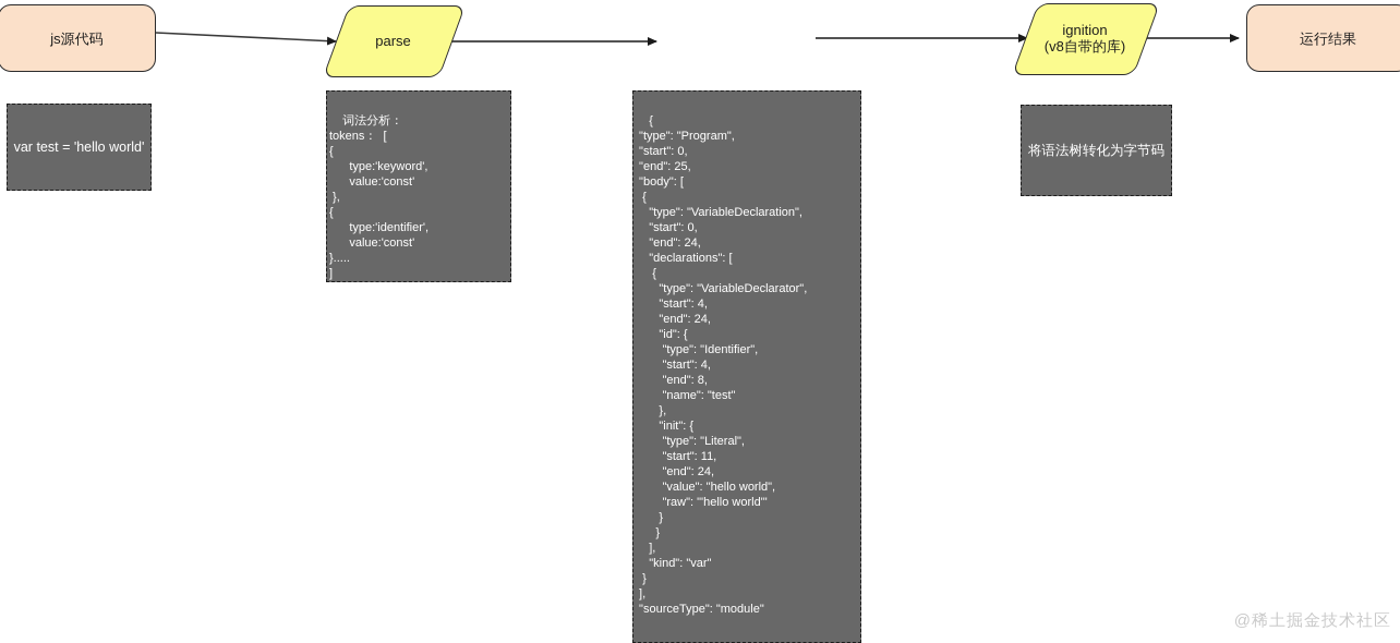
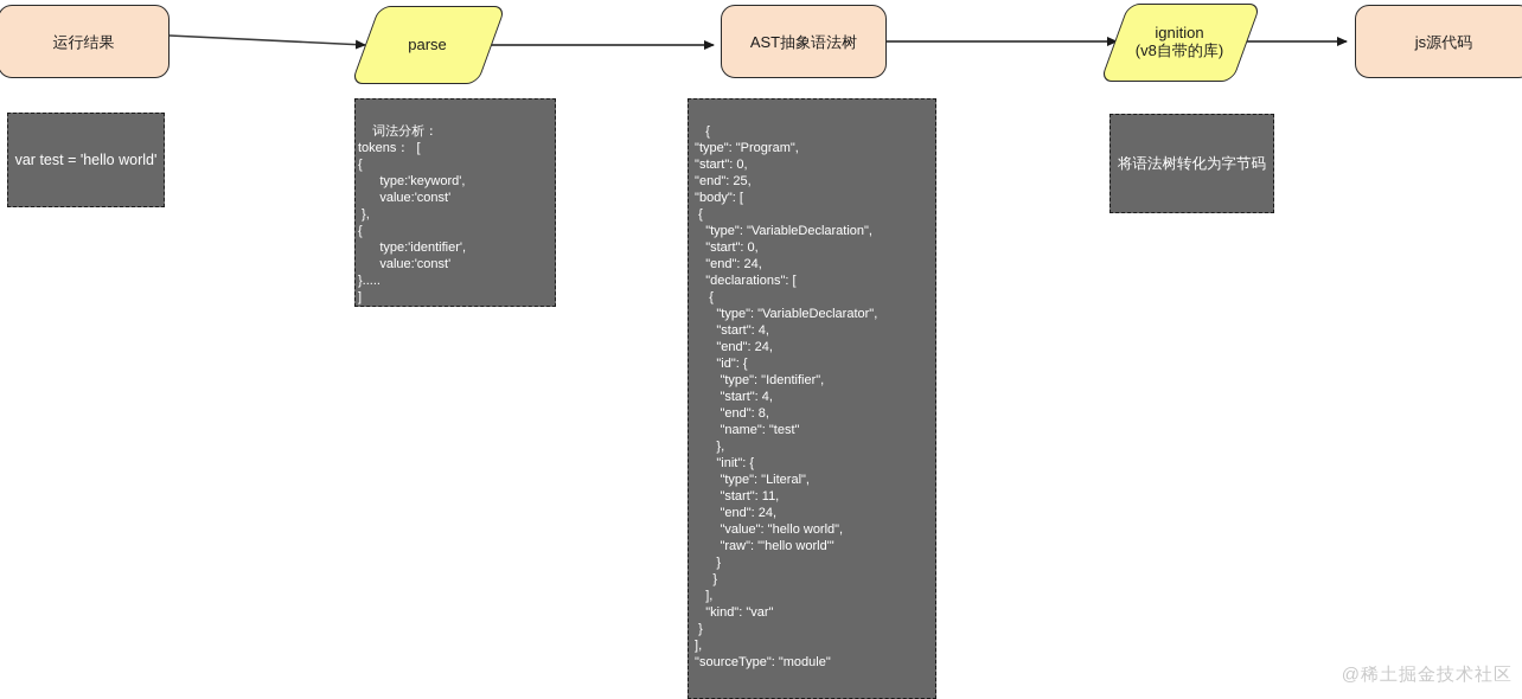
- js源代码
+ 运行结果
  parse
+ AST抽象语法树
  ignition
  (v8自带的库)
- 运行结果
+ js源代码
  var test = 'hello world'
  词法分析：
  tokens： [
  {
  type:'keyword',
  value:'const'
  },
  {
  type:'identifier',
  value:'const'
  }.....
  ]
  {
  "type": "Program",
  "start": 0,
  "end": 25,
  "body": [
  {
  "type": "VariableDeclaration",
  "start": 0,
  "end": 24,
  "declarations": [
  {
  "type": "VariableDeclarator",
  "start": 4,
  "end": 24,
  "id": {
  "type": "Identifier",
  "start": 4,
  "end": 8,
  "name": "test"
  },
  "init": {
  "type": "Literal",
  "start": 11,
  "end": 24,
  "value": "hello world",
  "raw": "'hello world'"
  }
  }
  ],
  "kind": "var"
  }
  ],
  "sourceType": "module"
  将语法树转化为字节码
  @稀土掘金技术社区
